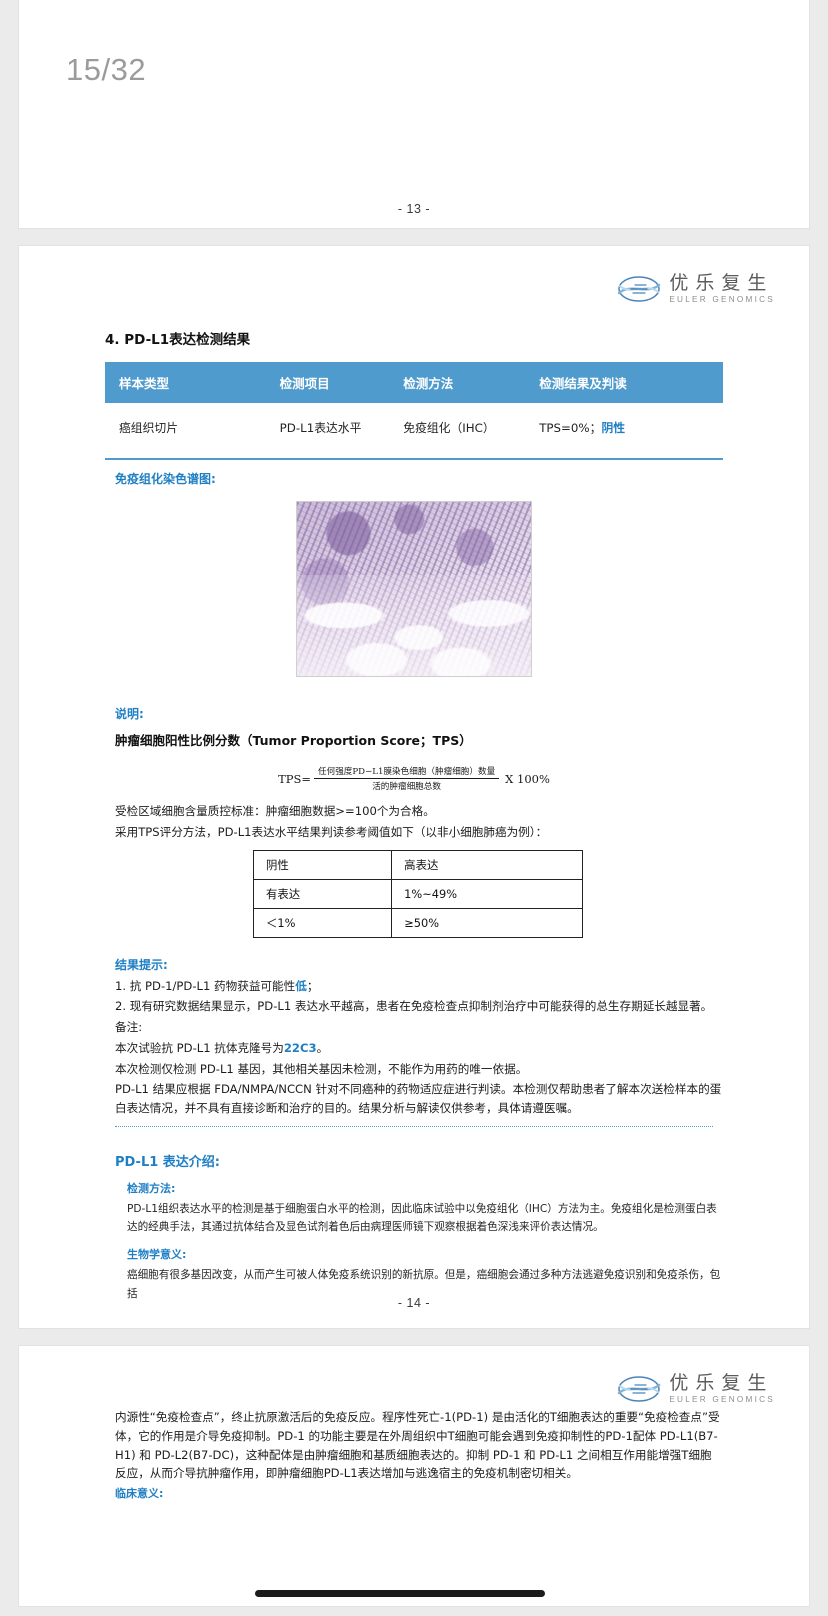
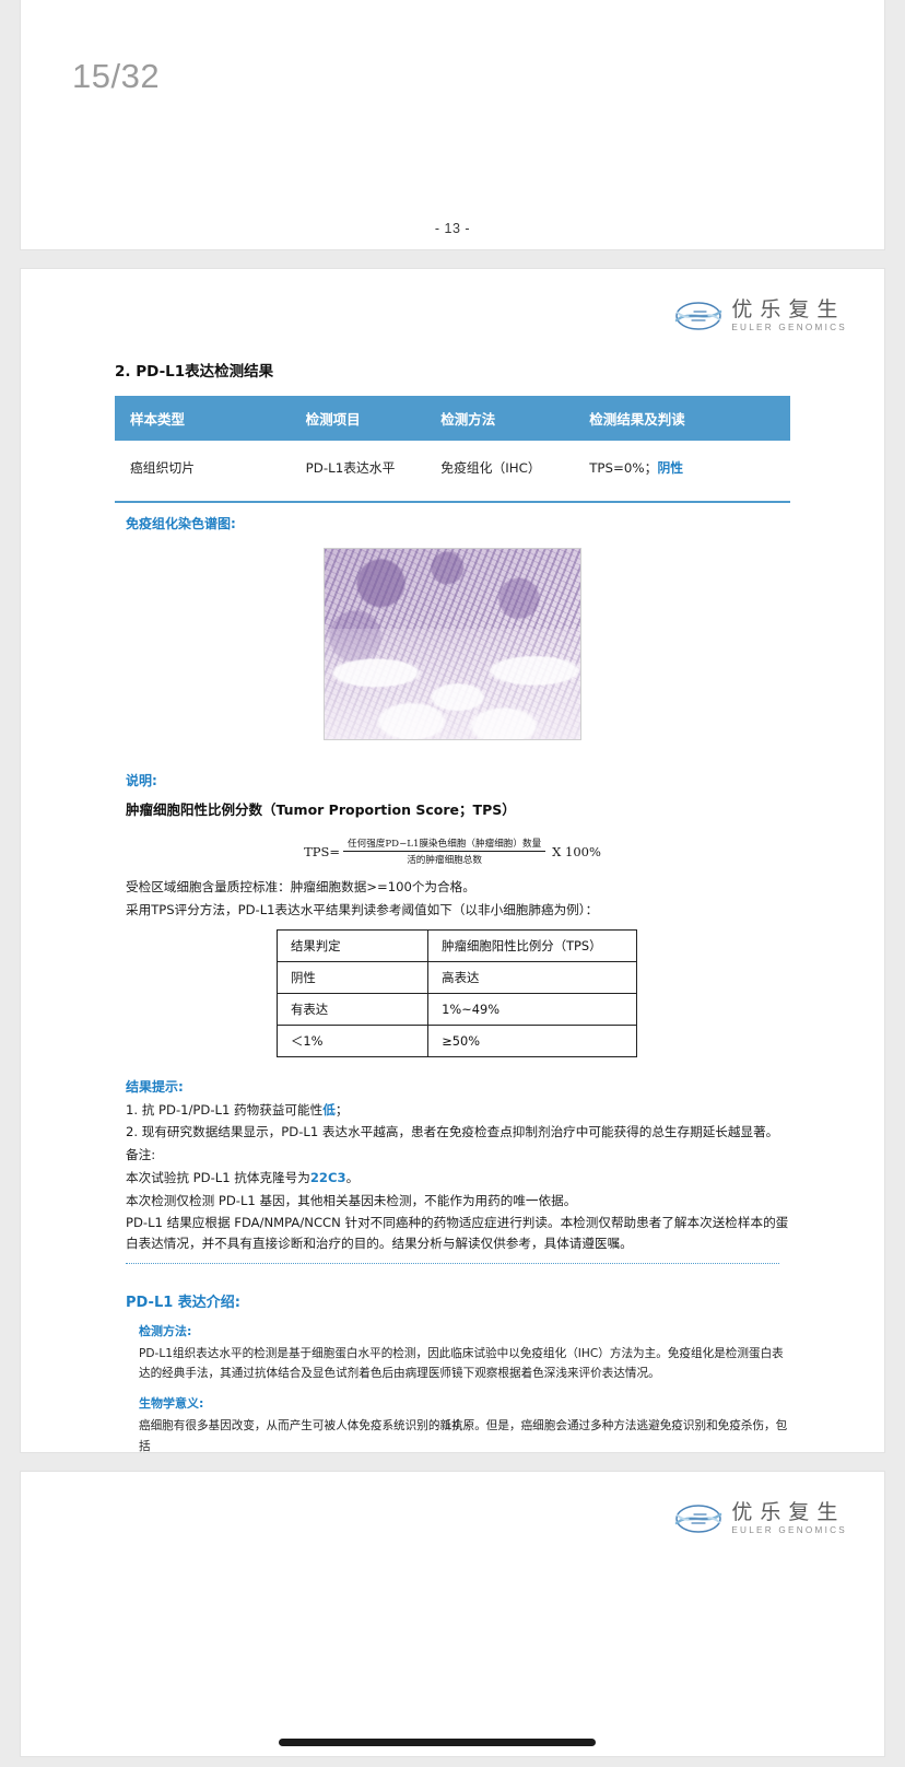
  15/32
  - 13 -
  优乐复生
  EULER GENOMICS
- 4. PD-L1表达检测结果
+ 2. PD-L1表达检测结果
  样本类型	检测项目	检测方法	检测结果及判读
  癌组织切片	PD-L1表达水平	免疫组化（IHC）	TPS=0%；阴性
  免疫组化染色谱图:
  说明:
  肿瘤细胞阳性比例分数（Tumor Proportion Score；TPS）
  TPS=
  任何强度PD−L1膜染色细胞（肿瘤细胞）数量
  活的肿瘤细胞总数
  X 100%
  受检区域细胞含量质控标准：肿瘤细胞数据>=100个为合格。
  采用TPS评分方法，PD-L1表达水平结果判读参考阈值如下（以非小细胞肺癌为例）：
+ 结果判定	肿瘤细胞阳性比例分（TPS）
  阴性	高表达
  有表达	1%~49%
  ＜1%	≥50%
  结果提示:
  1. 抗 PD-1/PD-L1 药物获益可能性低；
  2. 现有研究数据结果显示，PD-L1 表达水平越高，患者在免疫检查点抑制剂治疗中可能获得的总生存期延长越显著。
  备注:
  本次试验抗 PD-L1 抗体克隆号为22C3。
  本次检测仅检测 PD-L1 基因，其他相关基因未检测，不能作为用药的唯一依据。
  PD-L1 结果应根据 FDA/NMPA/NCCN 针对不同癌种的药物适应症进行判读。本检测仅帮助患者了解本次送检样本的蛋白表达情况，并不具有直接诊断和治疗的目的。结果分析与解读仅供参考，具体请遵医嘱。
  PD-L1 表达介绍:
  检测方法:
  PD-L1组织表达水平的检测是基于细胞蛋白水平的检测，因此临床试验中以免疫组化（IHC）方法为主。免疫组化是检测蛋白表达的经典手法，其通过抗体结合及显色试剂着色后由病理医师镜下观察根据着色深浅来评价表达情况。
  生物学意义:
  癌细胞有很多基因改变，从而产生可被人体免疫系统识别的新抗原。但是，癌细胞会通过多种方法逃避免疫识别和免疫杀伤，包括
  - 14 -
  优乐复生
  EULER GENOMICS
- 内源性“免疫检查点”，终止抗原激活后的免疫反应。程序性死亡-1(PD-1) 是由活化的T细胞表达的重要“免疫检查点”受体，它的作用是介导免疫抑制。PD-1 的功能主要是在外周组织中T细胞可能会遇到免疫抑制性的PD-1配体 PD-L1(B7-H1) 和 PD-L2(B7-DC)，这种配体是由肿瘤细胞和基质细胞表达的。抑制 PD-1 和 PD-L1 之间相互作用能增强T细胞反应，从而介导抗肿瘤作用，即肿瘤细胞PD-L1表达增加与逃逸宿主的免疫机制密切相关。
- 临床意义:
